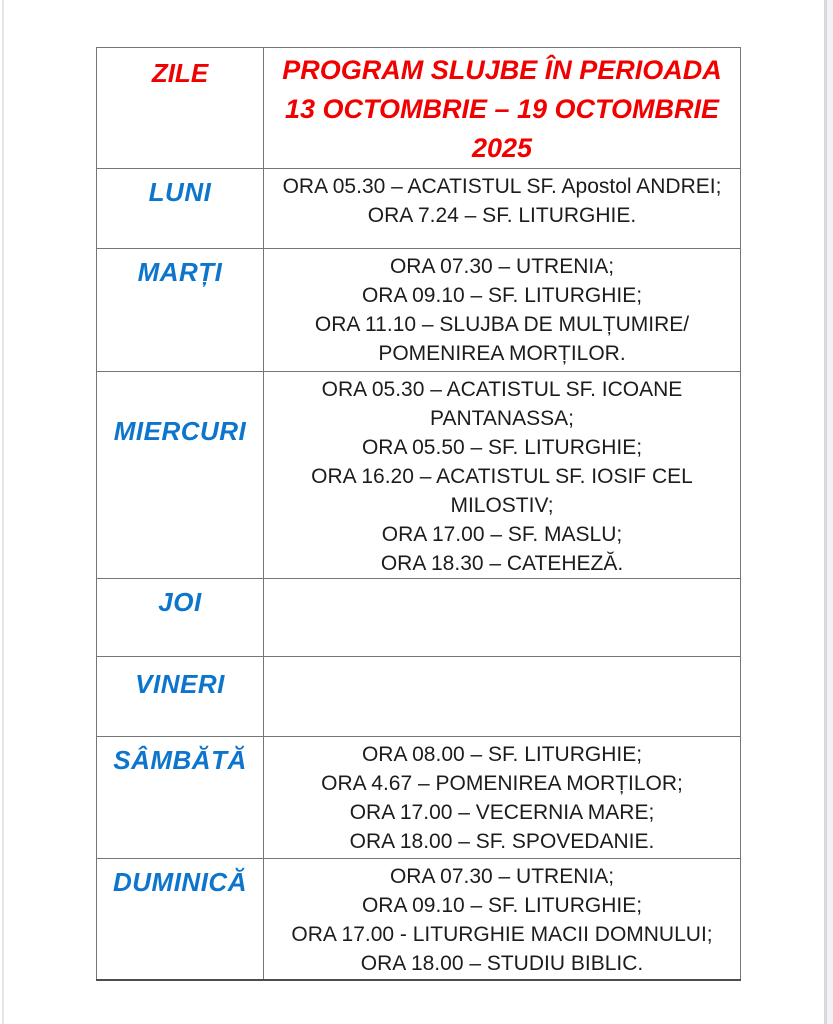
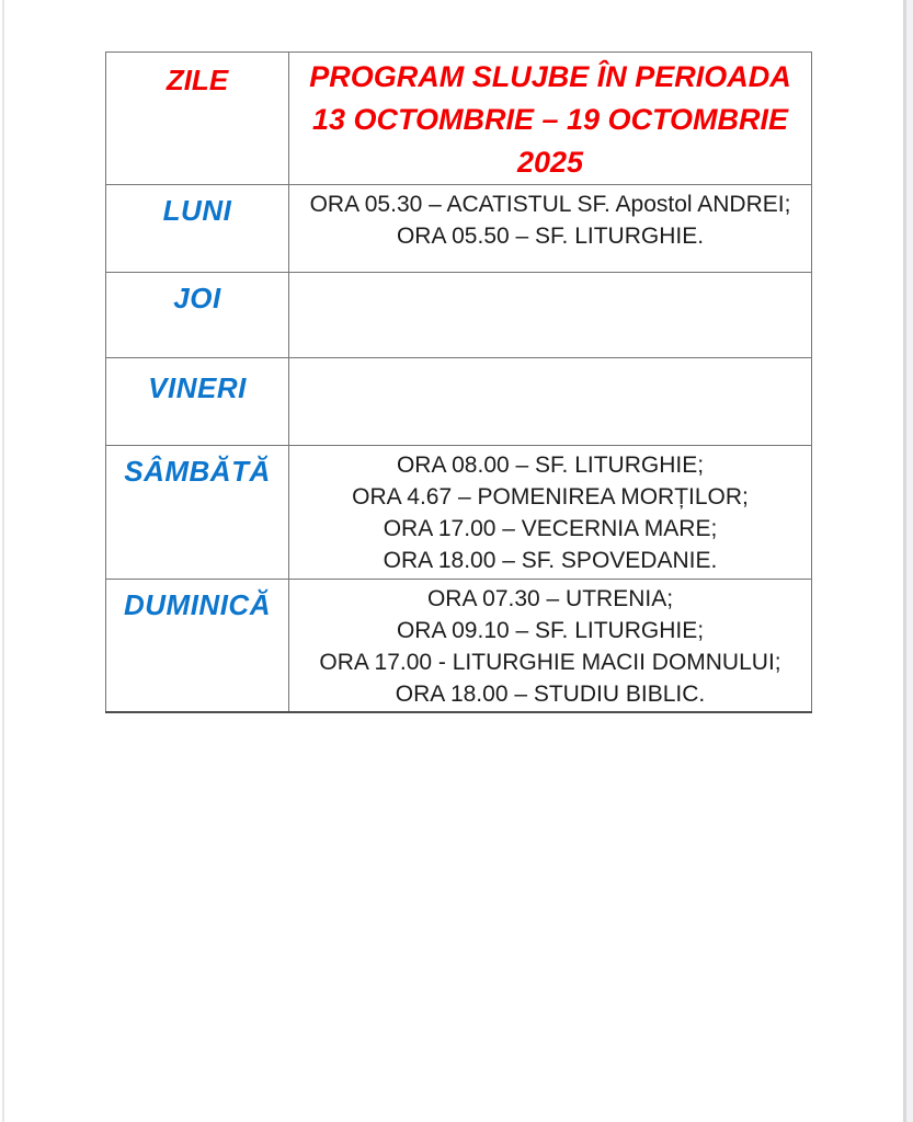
  ZILE	PROGRAM SLUJBE ÎN PERIOADA13 OCTOMBRIE – 19 OCTOMBRIE2025
- LUNI	ORA 05.30 – ACATISTUL SF. Apostol ANDREI;ORA 7.24 – SF. LITURGHIE.
+ LUNI	ORA 05.30 – ACATISTUL SF. Apostol ANDREI;ORA 05.50 – SF. LITURGHIE.
- MARȚI	ORA 07.30 – UTRENIA;ORA 09.10 – SF. LITURGHIE;ORA 11.10 – SLUJBA DE MULȚUMIRE/POMENIREA MORȚILOR.
- MIERCURI	ORA 05.30 – ACATISTUL SF. ICOANEPANTANASSA;ORA 05.50 – SF. LITURGHIE;ORA 16.20 – ACATISTUL SF. IOSIF CELMILOSTIV;ORA 17.00 – SF. MASLU;ORA 18.30 – CATEHEZĂ.
  JOI
  VINERI
  SÂMBĂTĂ	ORA 08.00 – SF. LITURGHIE;ORA 4.67 – POMENIREA MORȚILOR;ORA 17.00 – VECERNIA MARE;ORA 18.00 – SF. SPOVEDANIE.
  DUMINICĂ	ORA 07.30 – UTRENIA;ORA 09.10 – SF. LITURGHIE;ORA 17.00 - LITURGHIE MACII DOMNULUI;ORA 18.00 – STUDIU BIBLIC.
